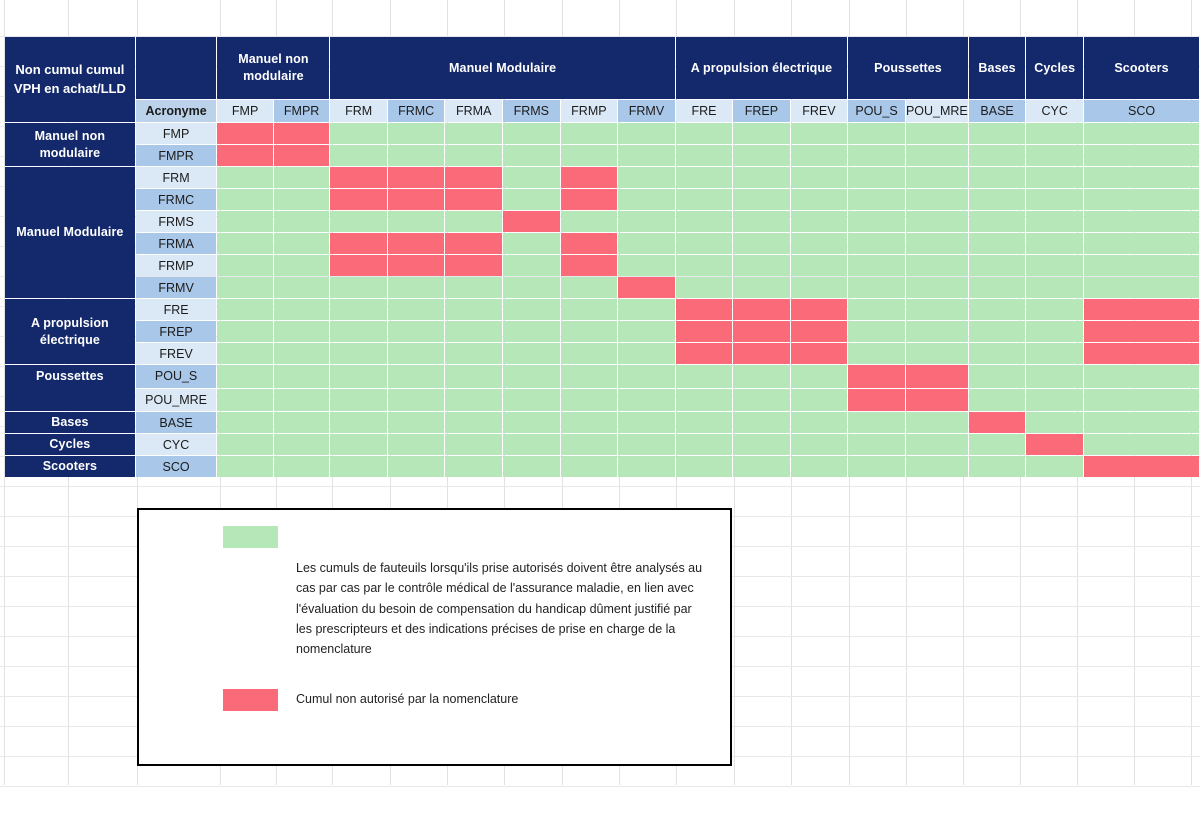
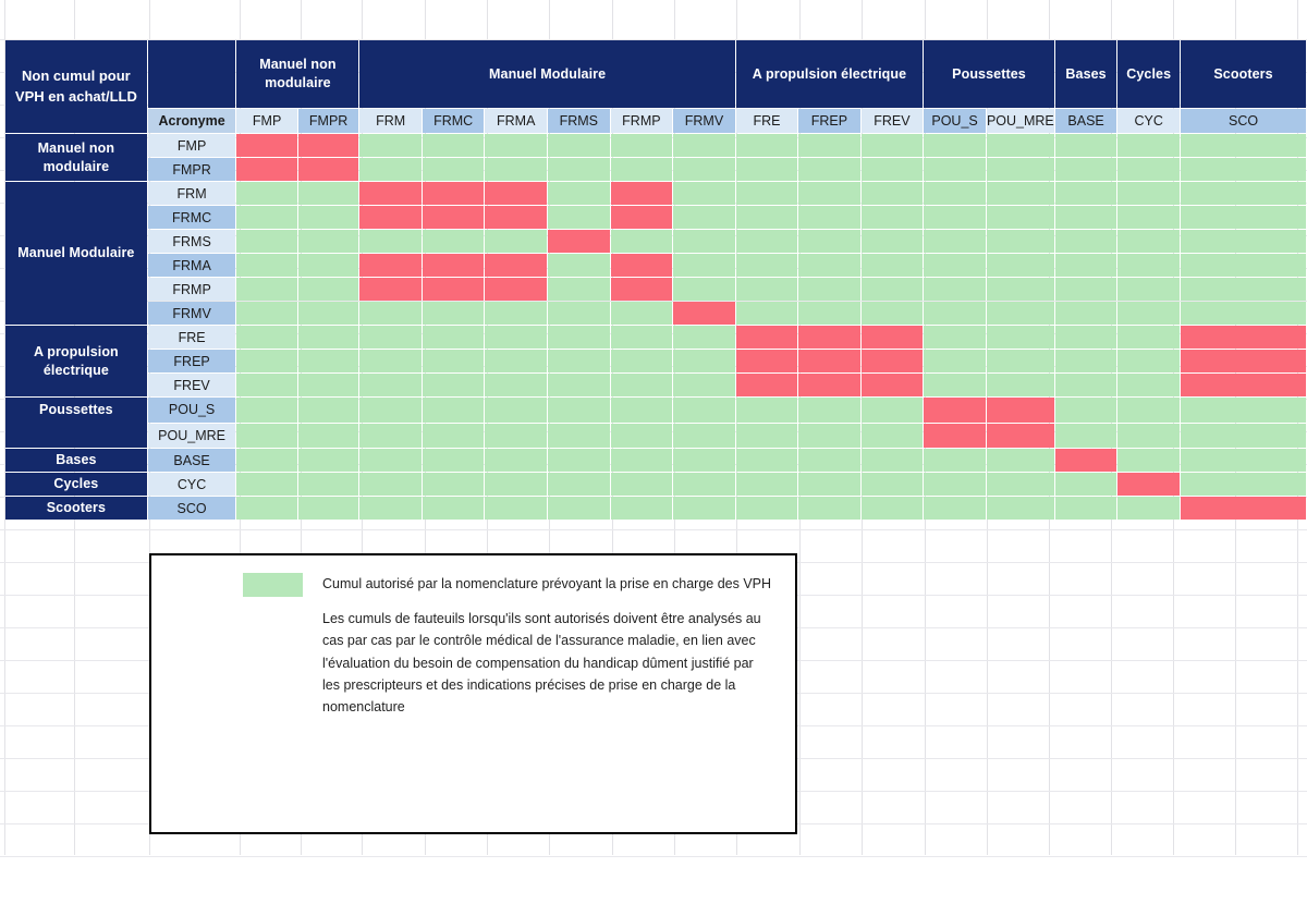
- Non cumul cumul VPH en achat/LLD		Manuel non modulaire	Manuel Modulaire	A propulsion électrique	Poussettes	Bases	Cycles	Scooters
+ Non cumul pour VPH en achat/LLD		Manuel non modulaire	Manuel Modulaire	A propulsion électrique	Poussettes	Bases	Cycles	Scooters
  Acronyme	FMP	FMPR	FRM	FRMC	FRMA	FRMS	FRMP	FRMV	FRE	FREP	FREV	POU_S	POU_MRE	BASE	CYC	SCO
  Manuel non modulaire	FMP
  FMPR
  Manuel Modulaire	FRM
  FRMC
  FRMS
  FRMA
  FRMP
  FRMV
  A propulsion électrique	FRE
  FREP
  FREV
  Poussettes	POU_S
  POU_MRE
  Bases	BASE
  Cycles	CYC
  Scooters	SCO
+ Cumul autorisé par la nomenclature prévoyant la prise en charge des VPH
- Les cumuls de fauteuils lorsqu'ils prise autorisés doivent être analysés au cas par cas par le contrôle médical de l'assurance maladie, en lien avec l'évaluation du besoin de compensation du handicap dûment justifié par les prescripteurs et des indications précises de prise en charge de la nomenclature
+ Les cumuls de fauteuils lorsqu'ils sont autorisés doivent être analysés au cas par cas par le contrôle médical de l'assurance maladie, en lien avec l'évaluation du besoin de compensation du handicap dûment justifié par les prescripteurs et des indications précises de prise en charge de la nomenclature
- Cumul non autorisé par la nomenclature
